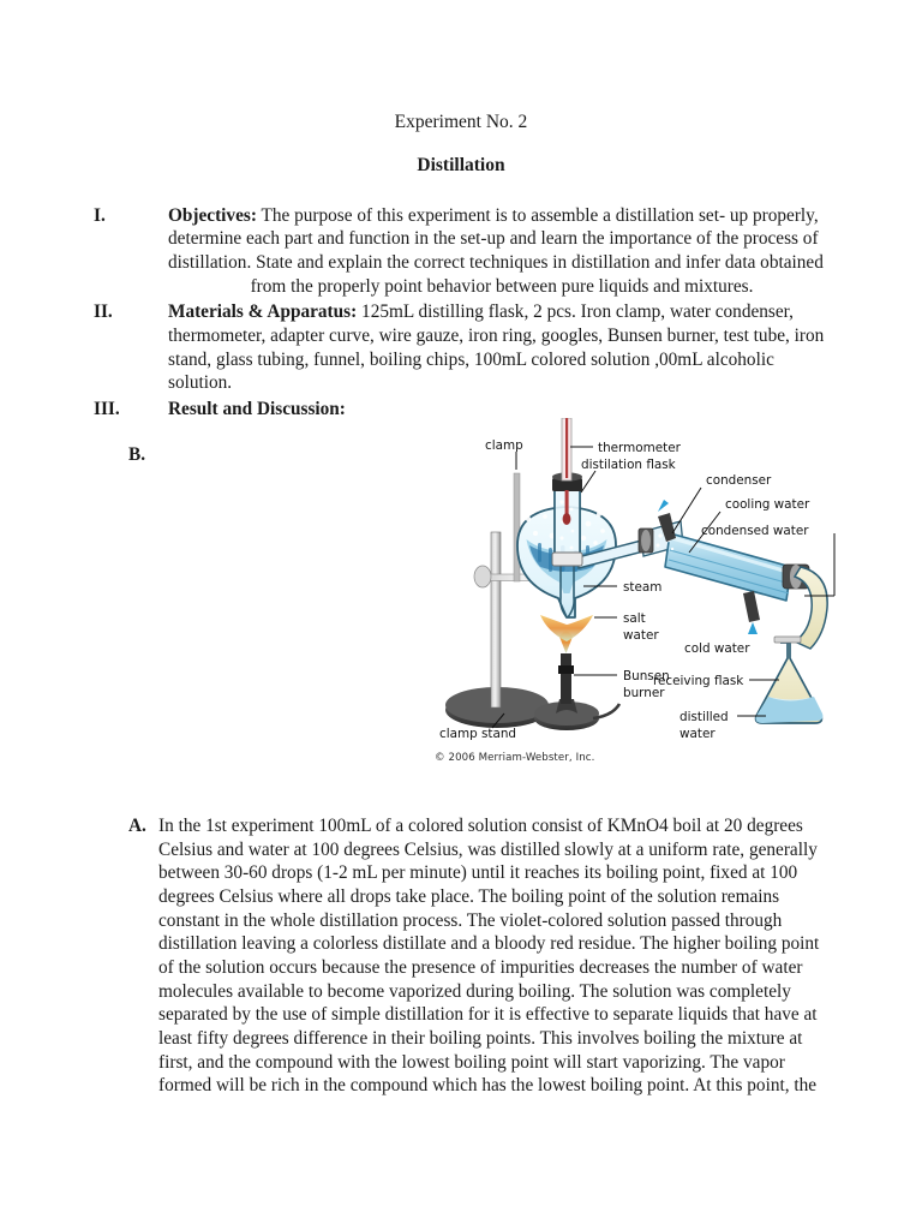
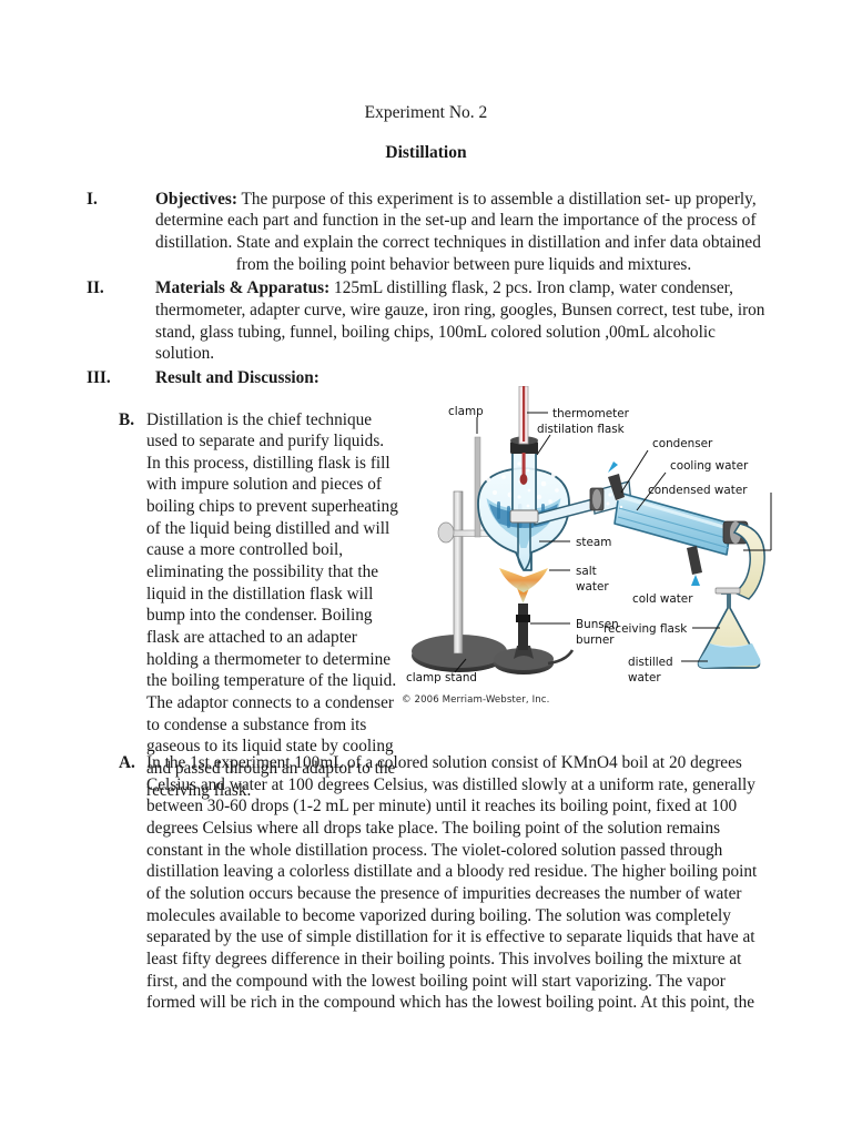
  Experiment No. 2
  Distillation
  I.
  Objectives: The purpose of this experiment is to assemble a distillation set- up properly, determine each part and function in the set-up and learn the importance of the process of distillation. State and explain the correct techniques in distillation and infer data obtained
- from the properly point behavior between pure liquids and mixtures.
+ from the boiling point behavior between pure liquids and mixtures.
  II.
- Materials & Apparatus: 125mL distilling flask, 2 pcs. Iron clamp, water condenser, thermometer, adapter curve, wire gauze, iron ring, googles, Bunsen burner, test tube, iron stand, glass tubing, funnel, boiling chips, 100mL colored solution ,00mL alcoholic solution.
+ Materials & Apparatus: 125mL distilling flask, 2 pcs. Iron clamp, water condenser, thermometer, adapter curve, wire gauze, iron ring, googles, Bunsen correct, test tube, iron stand, glass tubing, funnel, boiling chips, 100mL colored solution ,00mL alcoholic solution.
  III.
  Result and Discussion:
  B.
+ Distillation is the chief technique used to separate and purify liquids. In this process, distilling flask is fill with impure solution and pieces of boiling chips to prevent superheating of the liquid being distilled and will cause a more controlled boil, eliminating the possibility that the liquid in the distillation flask will bump into the condenser. Boiling flask are attached to an adapter holding a thermometer to determine the boiling temperature of the liquid. The adaptor connects to a condenser to condense a substance from its gaseous to its liquid state by cooling and passed through an adaptor to the receiving flask.
  thermometer
  clamp
  distilation flask
  condenser
  cooling water
  condensed water
  steam
  salt
  water
  Bunsen
  burner
  cold water
  receiving flask
  distilled
  water
  clamp stand
  © 2006 Merriam-Webster, Inc.
  A.
  In the 1st experiment 100mL of a colored solution consist of KMnO4 boil at 20 degrees Celsius and water at 100 degrees Celsius, was distilled slowly at a uniform rate, generally between 30-60 drops (1-2 mL per minute) until it reaches its boiling point, fixed at 100 degrees Celsius where all drops take place. The boiling point of the solution remains constant in the whole distillation process. The violet-colored solution passed through distillation leaving a colorless distillate and a bloody red residue. The higher boiling point of the solution occurs because the presence of impurities decreases the number of water molecules available to become vaporized during boiling. The solution was completely separated by the use of simple distillation for it is effective to separate liquids that have at least fifty degrees difference in their boiling points. This involves boiling the mixture at first, and the compound with the lowest boiling point will start vaporizing. The vapor formed will be rich in the compound which has the lowest boiling point. At this point, the
